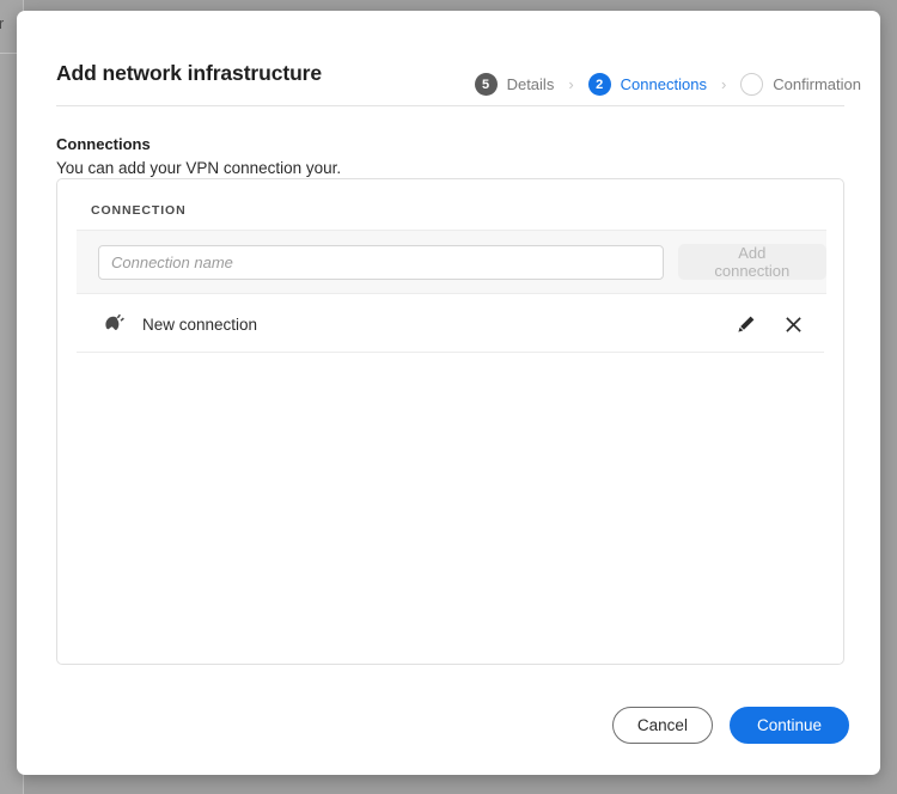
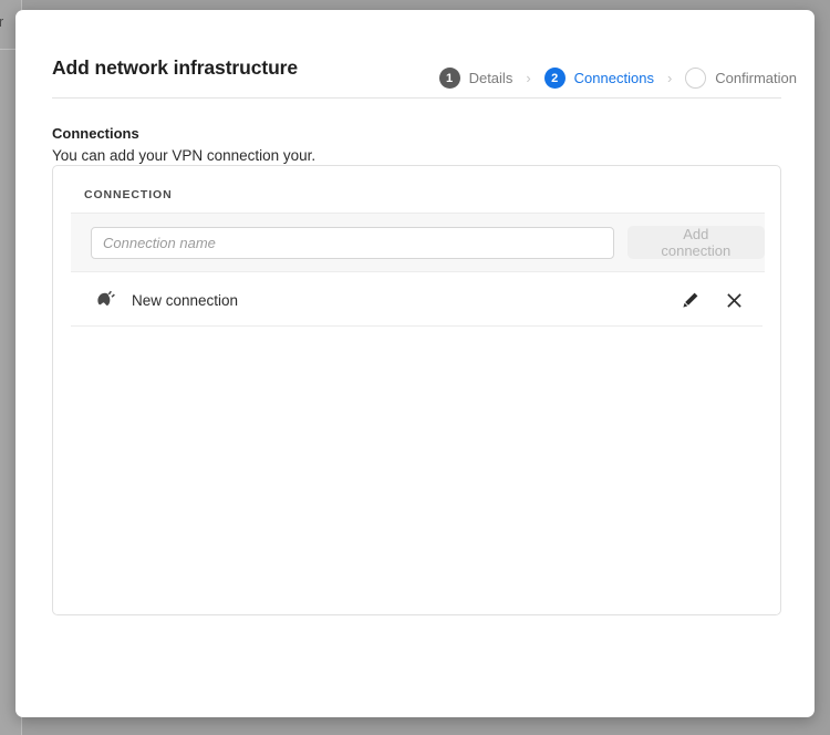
  Add network infrastructure
- 5
+ 1
  Details
  ›
  2
  Connections
  ›
  Confirmation
  Connections
  You can add your VPN connection your.
  CONNECTION
  Connection name
  Add connection
  New connection
- Cancel
- Continue
